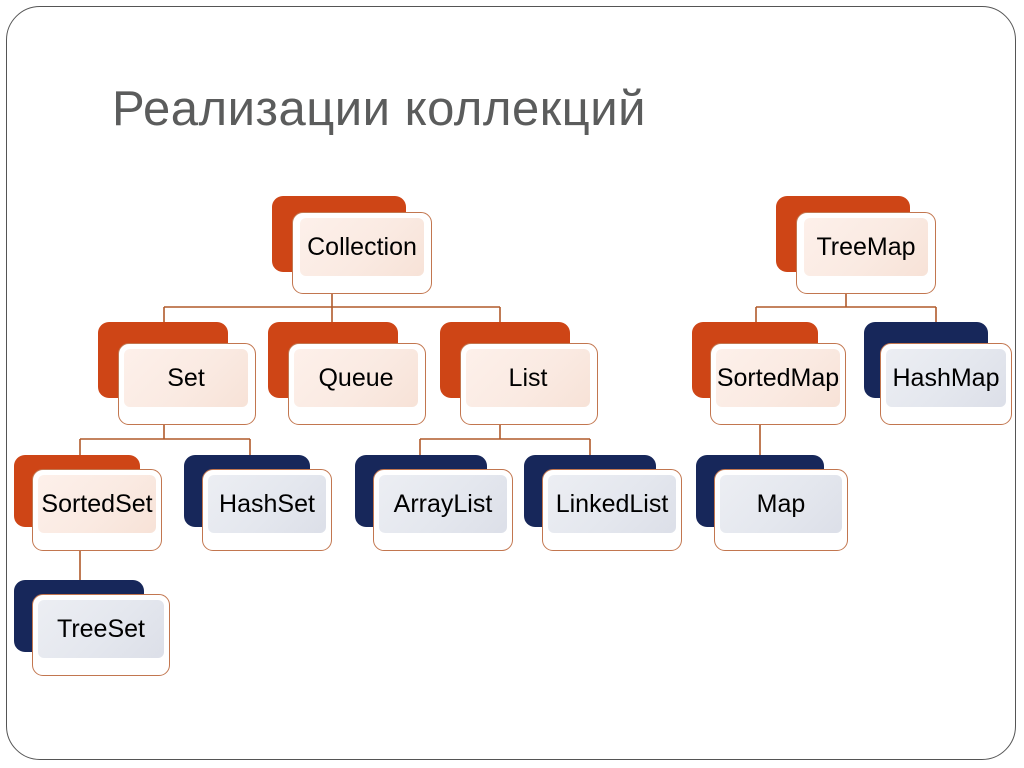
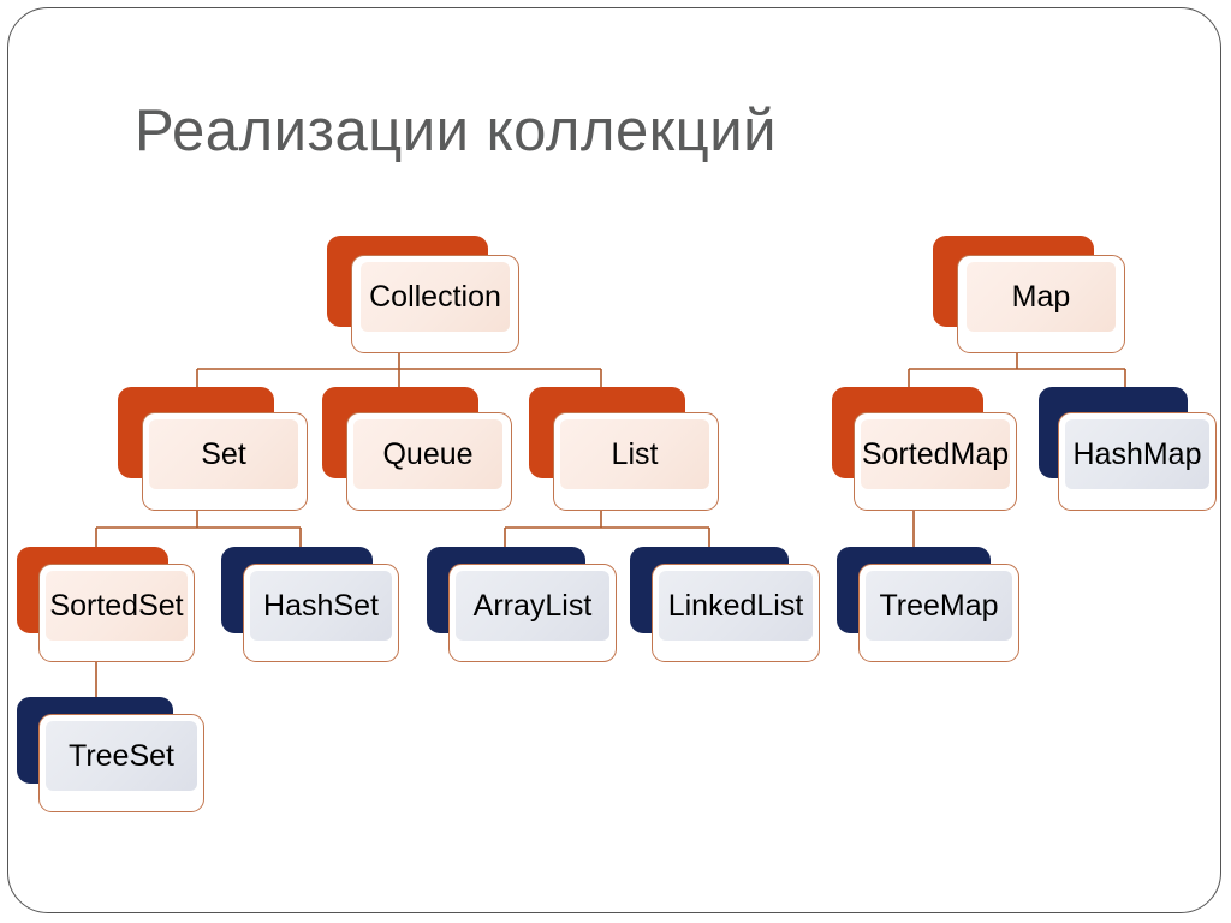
  Реализации коллекций
  Collection
- TreeMap
+ Map
  Set
  Queue
  List
  SortedMap
  HashMap
  SortedSet
  HashSet
  ArrayList
  LinkedList
- Map
+ TreeMap
  TreeSet
